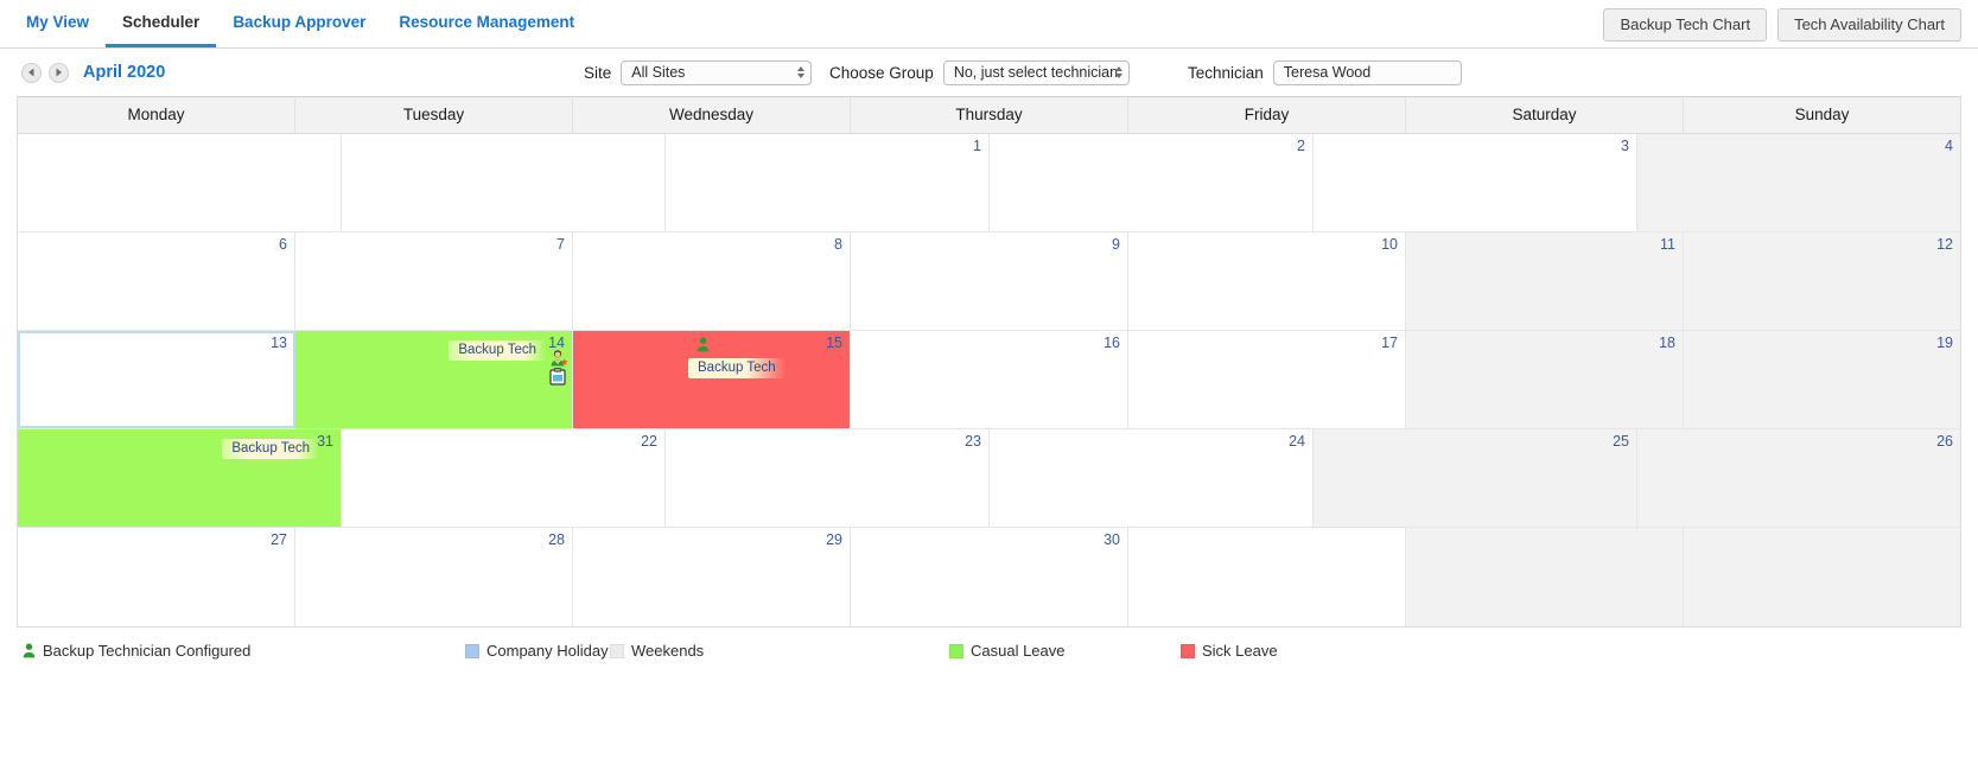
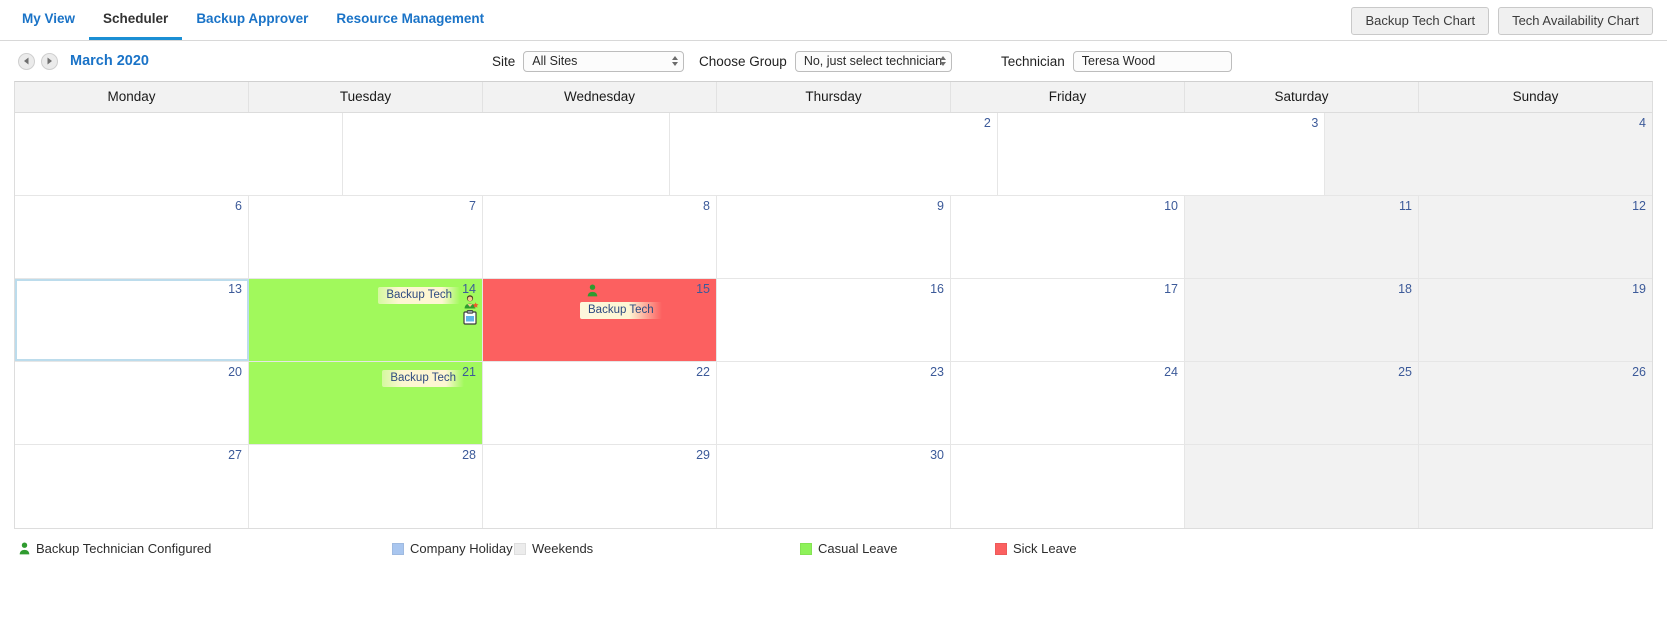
  My View
  Scheduler
  Backup Approver
  Resource Management
  Backup Tech Chart
  Tech Availability Chart
- April 2020
+ March 2020
  Site
  All Sites
  Choose Group
  No, just select technician
  Technician
  Teresa Wood
  Monday
  Tuesday
  Wednesday
  Thursday
  Friday
  Saturday
  Sunday
- 1
  2
  3
  4
  6
  7
  8
  9
  10
  11
  12
  13
  14
  Backup Tech
  15
  Backup Tech
  16
  17
  18
  19
+ 20
- 31
+ 21
  Backup Tech
  22
  23
  24
  25
  26
  27
  28
  29
  30
  Backup Technician Configured
  Company Holiday
  Weekends
  Casual Leave
  Sick Leave
